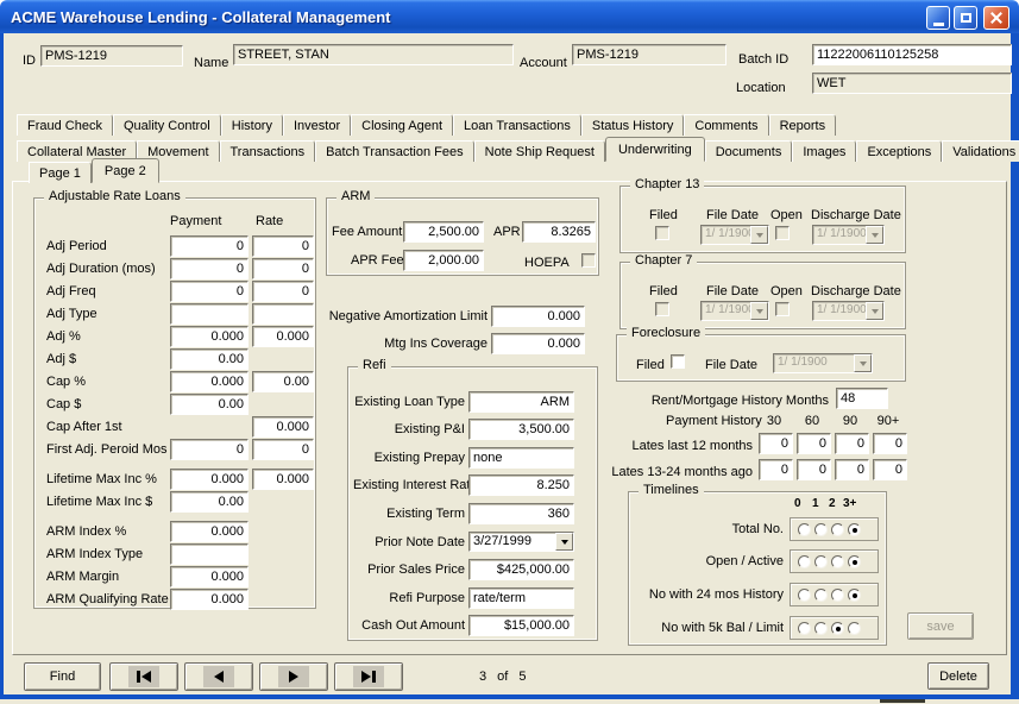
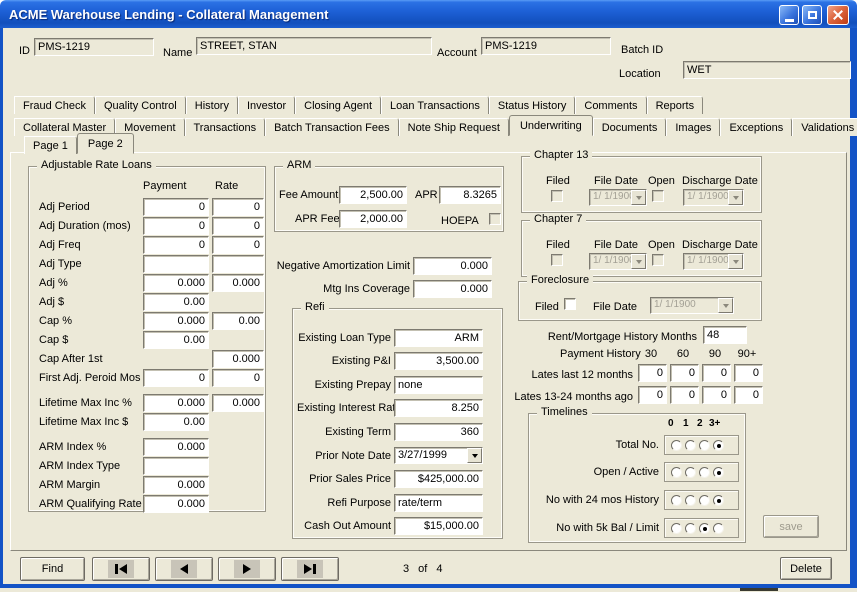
  ACME Warehouse Lending - Collateral Management
  ID
  PMS-1219
  Name
  STREET, STAN
  Account
  PMS-1219
  Batch ID
- 11222006110125258
  Location
  WET
  Fraud Check
  Quality Control
  History
  Investor
  Closing Agent
  Loan Transactions
  Status History
  Comments
  Reports
  Collateral Master
  Movement
  Transactions
  Batch Transaction Fees
  Note Ship Request
  Underwriting
  Documents
  Images
  Exceptions
  Validations
  Page 1
  Page 2
  Adjustable Rate Loans
  Payment
  Rate
  Adj Period
  0
  0
  Adj Duration (mos)
  0
  0
  Adj Freq
  0
  0
  Adj Type
  Adj %
  0.000
  0.000
  Adj $
  0.00
  Cap %
  0.000
  0.00
  Cap $
  0.00
  Cap After 1st
  0.000
  First Adj. Peroid Mos
  0
  0
  Lifetime Max Inc %
  0.000
  0.000
  Lifetime Max Inc $
  0.00
  ARM Index %
  0.000
  ARM Index Type
  ARM Margin
  0.000
  ARM Qualifying Rate
  0.000
  ARM
  Fee Amount
  2,500.00
  APR
  8.3265
  APR Fee
  2,000.00
  HOEPA
  Negative Amortization Limit
  0.000
  Mtg Ins Coverage
  0.000
  Refi
  Existing Loan Type
  ARM
  Existing P&I
  3,500.00
  Existing Prepay
  none
  Existing Interest Ra
  8.250
  Existing Term
  360
  Prior Note Date
  3/27/1999
  Prior Sales Price
  $425,000.00
  Refi Purpose
  rate/term
  Cash Out Amount
  $15,000.00
  Chapter 13
  Filed
  File Date
  Open
  Discharge Date
  1/ 1/190
  1/ 1/1900
  Chapter 7
  Filed
  File Date
  Open
  Discharge Date
  1/ 1/190
  1/ 1/1900
  Foreclosure
  Filed
  File Date
  1/ 1/1900
  Rent/Mortgage History Months
  48
  Payment History
  30
  60
  90
  90+
  Lates last 12 months
  0
  0
  0
  0
  Lates 13-24 months ago
  0
  0
  0
  0
  Timelines
  0
  1
  2
  3+
  Total No.
  Open / Active
  No with 24 mos History
  No with 5k Bal / Limit
  save
  Find
  3
  of
- 5
+ 4
  Delete
